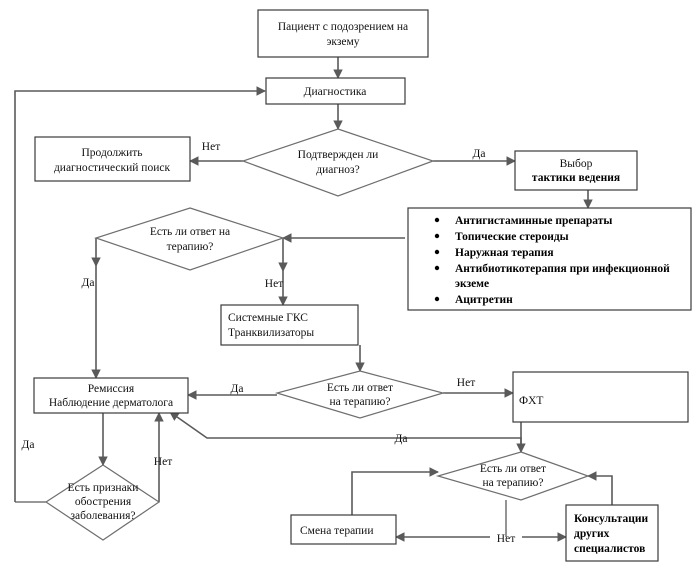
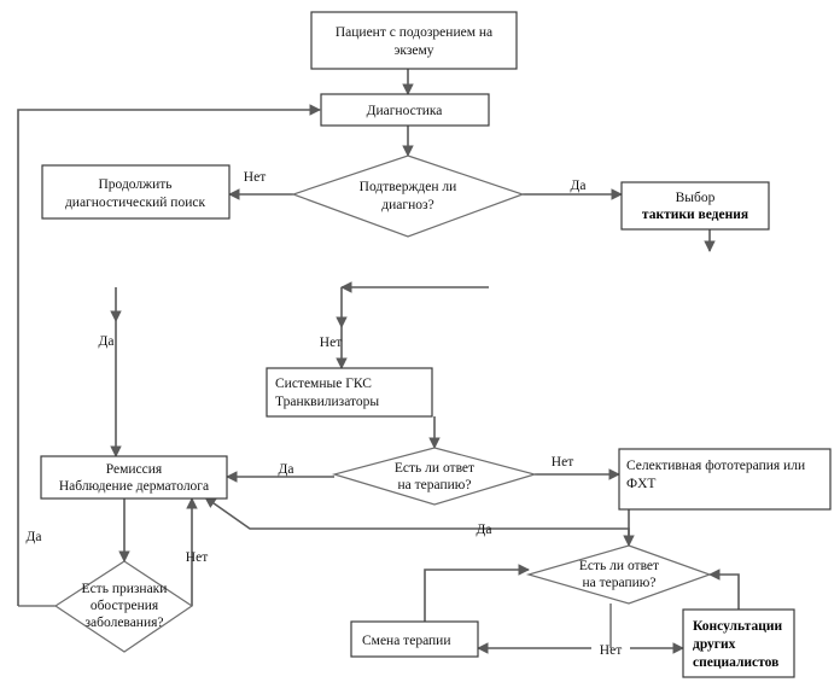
  Пациент с подозрением на
  экзему
  Диагностика
  Подтвержден ли
  диагноз?
  Продолжить
  диагностический поиск
  Выбор
  тактики ведения
- Антигистаминные препараты
- Топические стероиды
- Наружная терапия
- Антибиотикотерапия при инфекционной
- экземе
- Ацитретин
- Есть ли ответ на
- терапию?
  Системные ГКС
  Транквилизаторы
  Ремиссия
  Наблюдение дерматолога
  Есть ли ответ
  на терапию?
+ Селективная фототерапия или
  ФХТ
  Есть признаки
  обострения
  заболевания?
  Есть ли ответ
  на терапию?
  Смена терапии
  Консультации
  других
  специалистов
  Нет
  Да
  Да
  Нет
  Да
  Нет
  Да
  Нет
  Да
  Нет
